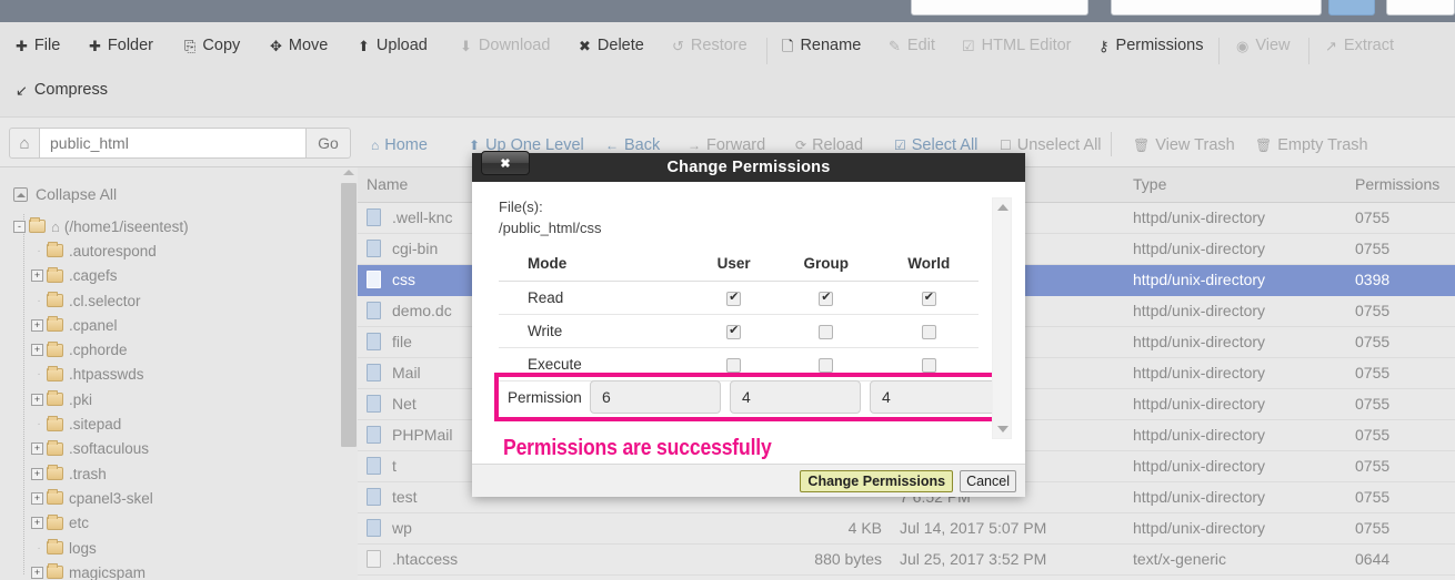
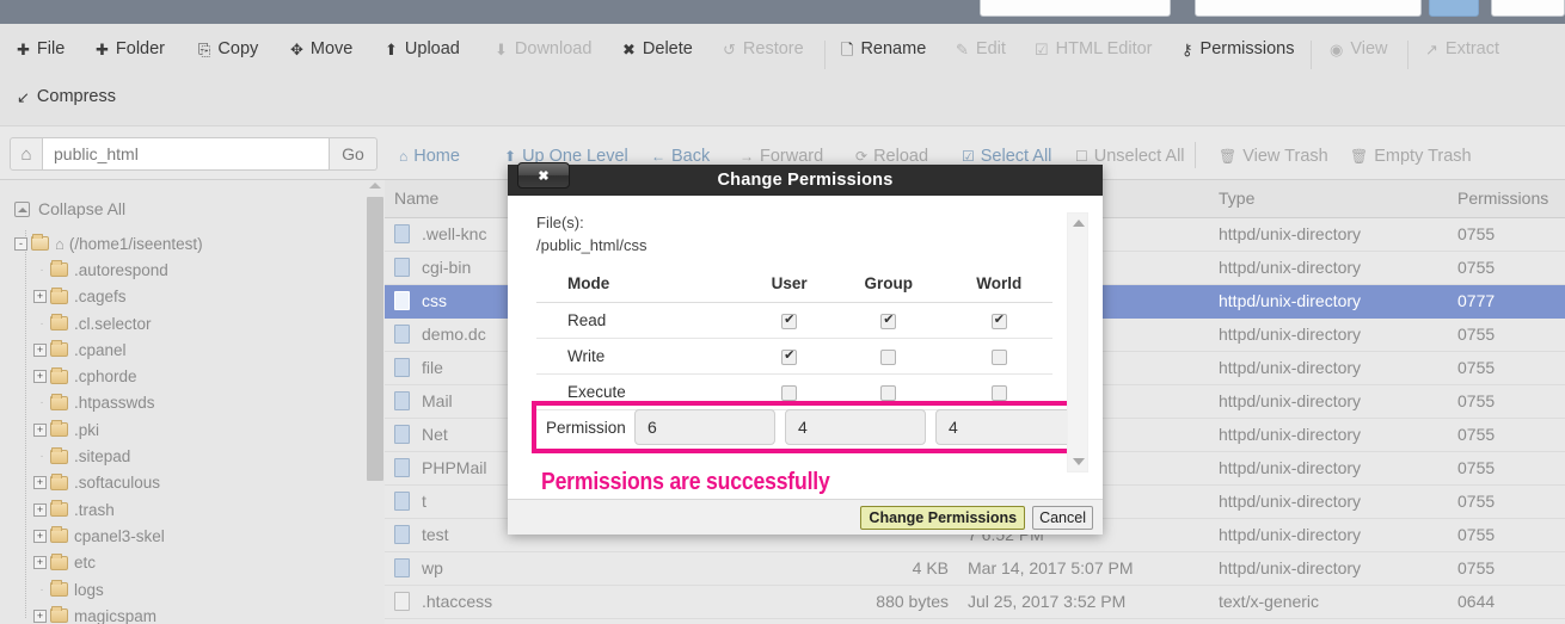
  ✚
  File
  ✚
  Folder
  ⎘
  Copy
  ✥
  Move
  ⬆
  Upload
  ⬇
  Download
  ✖
  Delete
  ↺
  Restore
  🗋
  Rename
  ✎
  Edit
  ☑
  HTML Editor
  ⚷
  Permissions
  ◉
  View
  ↗
  Extract
  ↙
  Compress
  ⌂
  public_html
  Go
  ⌂
  Home
  ⬆
  Up One Level
  ←
  Back
  →
  Forward
  ⟳
  Reload
  ☑
  Select All
  ☐
  Unselect All
  🗑
  View Trash
  🗑
  Empty Trash
  Collapse All
  -
  ⌂
  (/home1/iseentest)
  ·
  .autorespond
  +
  .cagefs
  ·
  .cl.selector
  +
  .cpanel
  +
  .cphorde
  ·
  .htpasswds
  +
  .pki
  ·
  .sitepad
  +
  .softaculous
  +
  .trash
  +
  cpanel3-skel
  +
  etc
  ·
  logs
  +
  magicspam
  .well-knc			httpd/unix-directory	0755
  cgi-bin			httpd/unix-directory	0755
- css			httpd/unix-directory	0398
+ css			httpd/unix-directory	0777
  demo.dc			httpd/unix-directory	0755
  file			httpd/unix-directory	0755
  Mail			httpd/unix-directory	0755
  Net			httpd/unix-directory	0755
  PHPMail			httpd/unix-directory	0755
  t			httpd/unix-directory	0755
  test		7 6:52 PM	httpd/unix-directory	0755
- wp	4 KB	Jul 14, 2017 5:07 PM	httpd/unix-directory	0755
+ wp	4 KB	Mar 14, 2017 5:07 PM	httpd/unix-directory	0755
  .htaccess	880 bytes	Jul 25, 2017 3:52 PM	text/x-generic	0644
  ✖
  Change Permissions
  File(s):
  /public_html/css
  Mode	User	Group	World
  Read
  Write
  Execute
  Permission
  6
  4
  4
  Permissions are successfully
  Change Permissions
  Cancel
